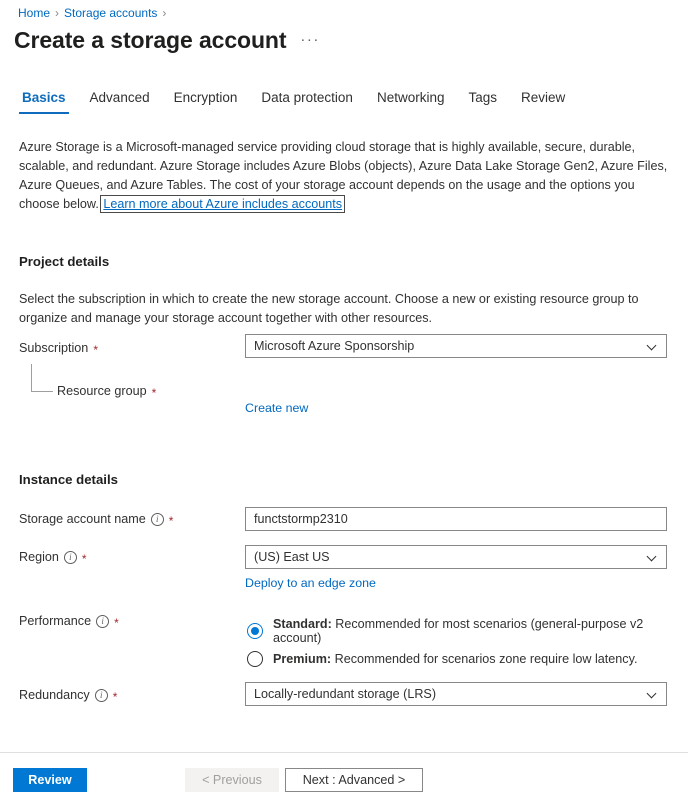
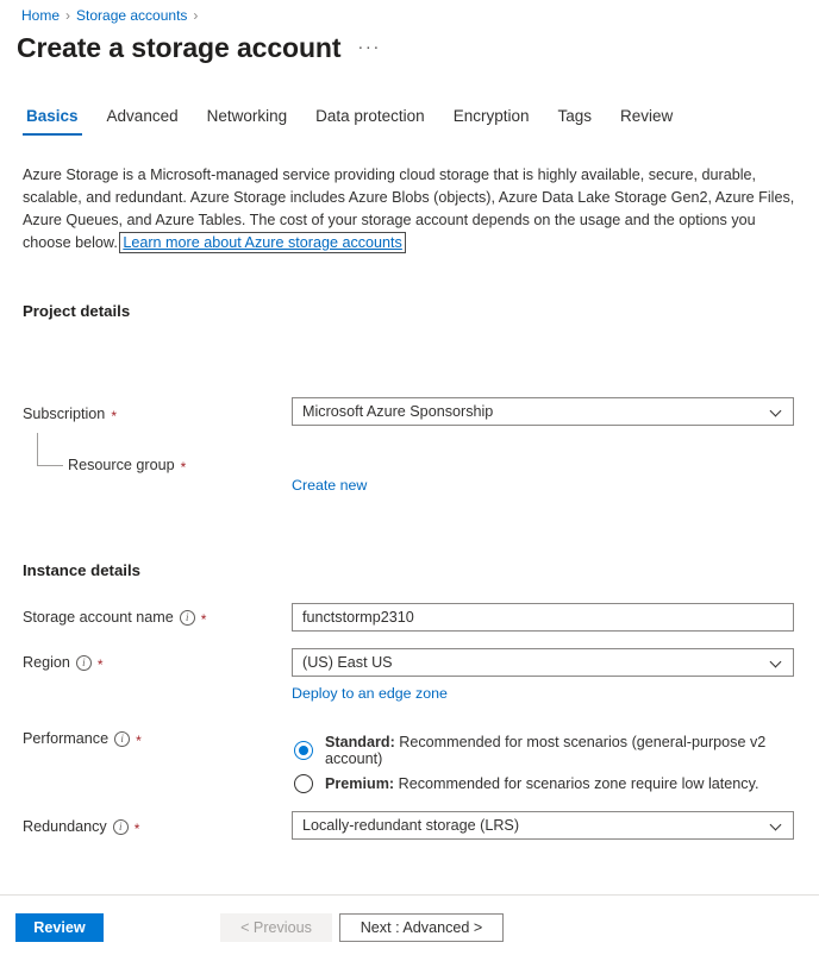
  Home
  ›
  Storage accounts
  ›
  Create a storage account
  ···
  Basics
  Advanced
- Encryption
+ Networking
  Data protection
- Networking
+ Encryption
  Tags
  Review
- Azure Storage is a Microsoft-managed service providing cloud storage that is highly available, secure, durable, scalable, and redundant. Azure Storage includes Azure Blobs (objects), Azure Data Lake Storage Gen2, Azure Files, Azure Queues, and Azure Tables. The cost of your storage account depends on the usage and the options you choose below. Learn more about Azure includes accounts
+ Azure Storage is a Microsoft-managed service providing cloud storage that is highly available, secure, durable, scalable, and redundant. Azure Storage includes Azure Blobs (objects), Azure Data Lake Storage Gen2, Azure Files, Azure Queues, and Azure Tables. The cost of your storage account depends on the usage and the options you choose below. Learn more about Azure storage accounts
  Project details
- Select the subscription in which to create the new storage account. Choose a new or existing resource group to organize and manage your storage account together with other resources.
  Subscription
  *
  Microsoft Azure Sponsorship
  Resource group
  *
  Create new
  Instance details
  Storage account name
  i
  *
  functstormp2310
  Region
  i
  *
  (US) East US
  Deploy to an edge zone
  Performance
  i
  *
  Standard: Recommended for most scenarios (general-purpose v2 account)
  Premium: Recommended for scenarios zone require low latency.
  Redundancy
  i
  *
  Locally-redundant storage (LRS)
  Review
  < Previous
  Next : Advanced >
